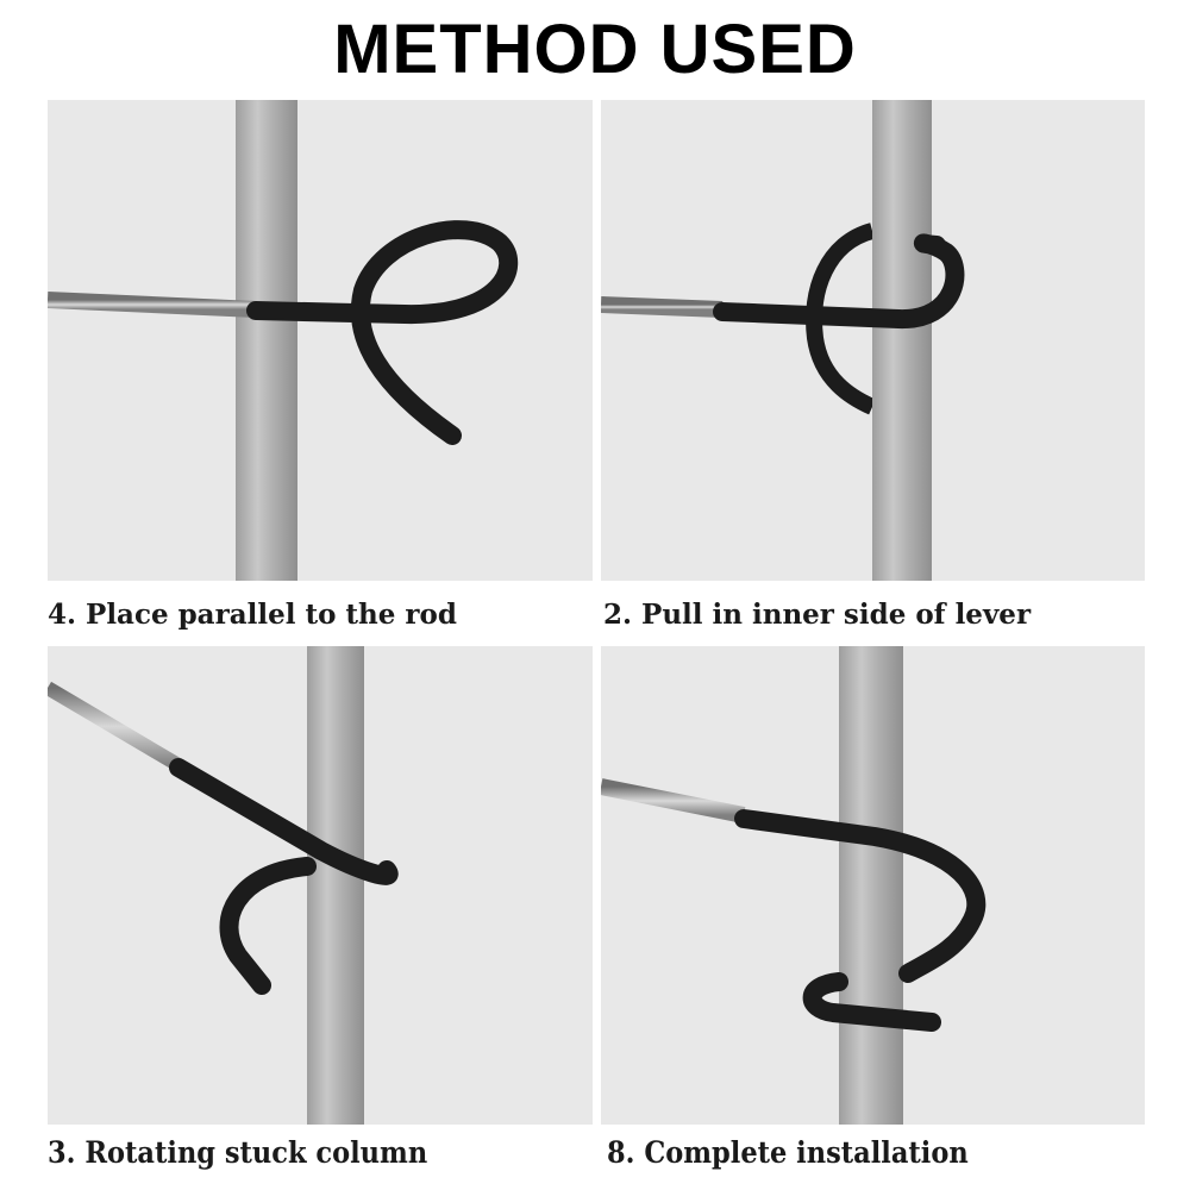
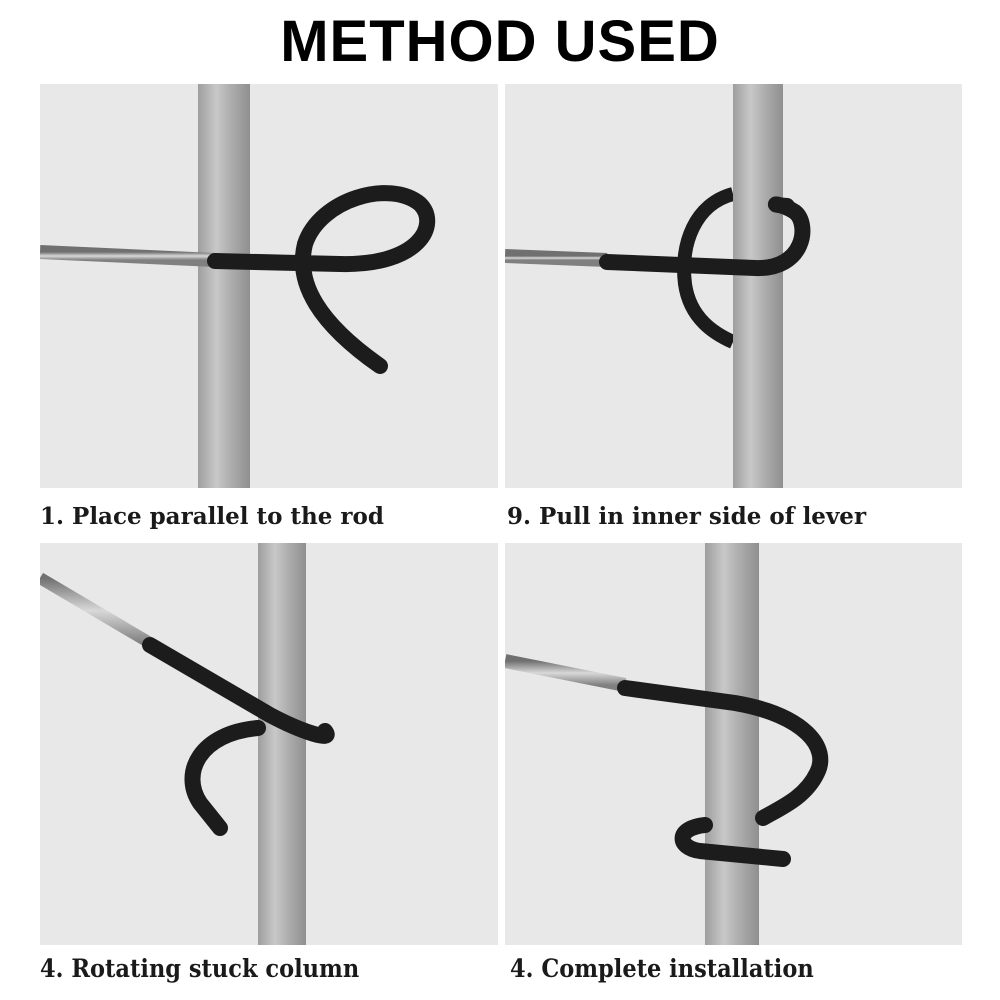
  METHOD USED
- 4. Place parallel to the rod
+ 1. Place parallel to the rod
- 2. Pull in inner side of lever
+ 9. Pull in inner side of lever
- 3. Rotating stuck column
+ 4. Rotating stuck column
- 8. Complete installation
+ 4. Complete installation
